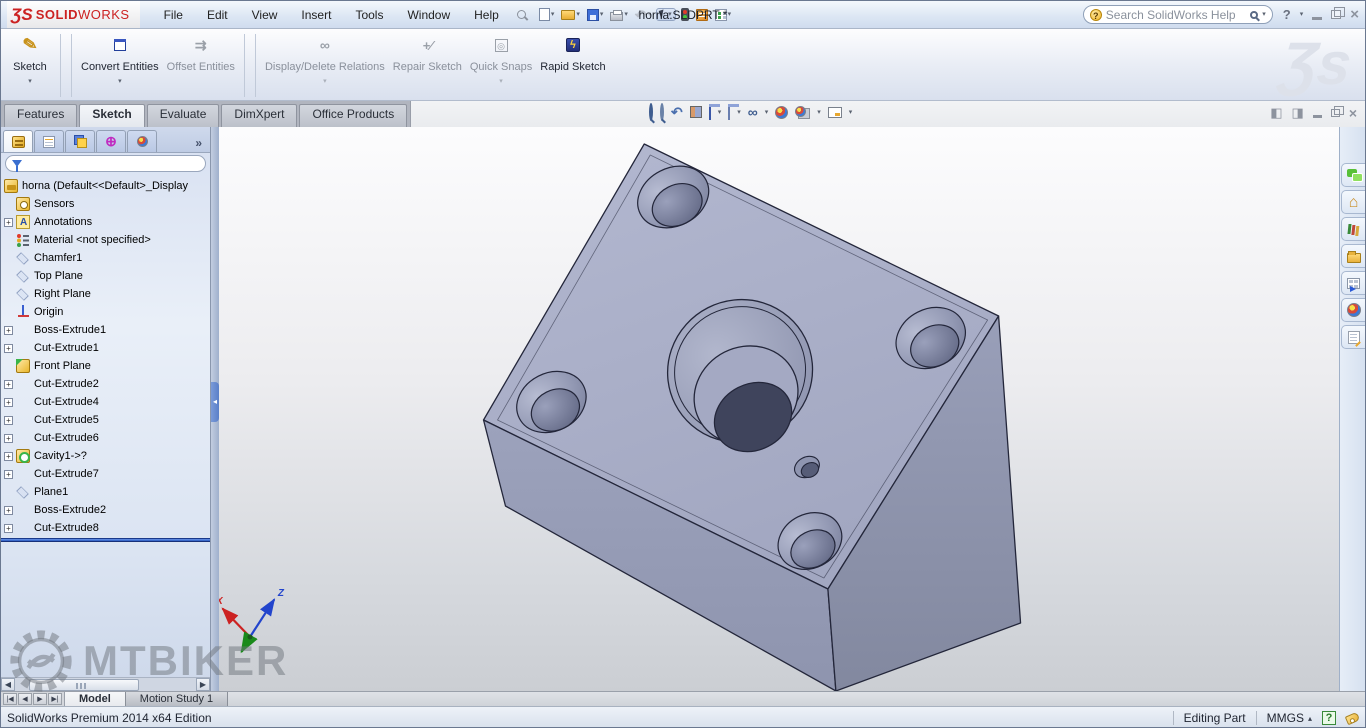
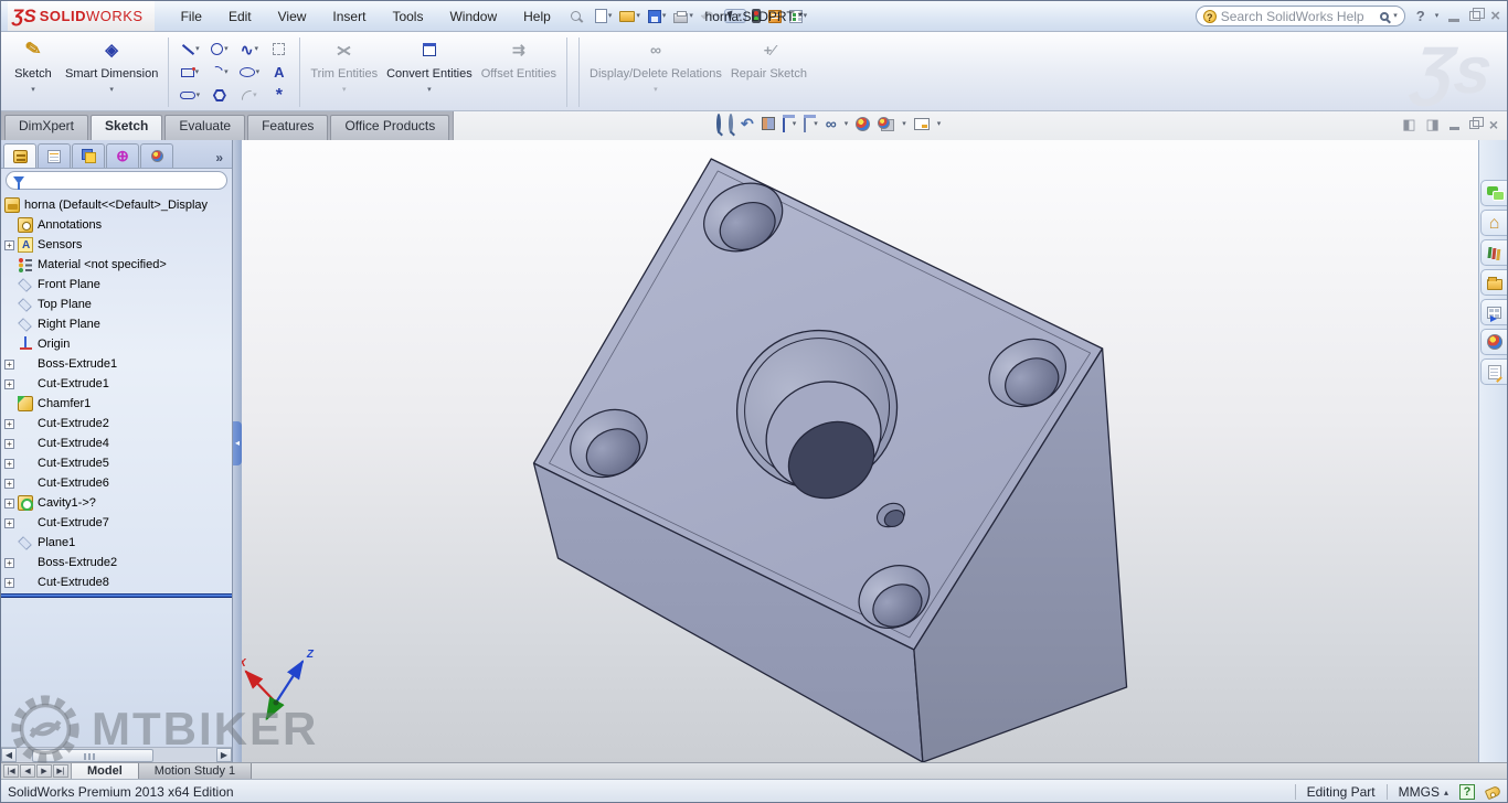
  ƷS
  SOLIDWORKS
  File
  Edit
  View
  Insert
  Tools
  Window
  Help
  ↶
  horna.SLDPRT *
  ?
  Search SolidWorks Help
  ?
  ×
  Sketch
+ ◈
+ Smart Dimension
+ ∿
+ A
+ *
+ Trim Entities
  Convert Entities
  ⇉
  Offset Entities
  ∞
  Display/Delete Relations
  +∕
  Repair Sketch
- ◎
- Quick Snaps
- ϟ
- Rapid Sketch
- Features
+ DimXpert
  Sketch
  Evaluate
- DimXpert
+ Features
  Office Products
  ↶
  ∞
  ◧
  ◨
  ×
  ⊕
  »
  horna (Default<<Default>_Display
- Sensors
+ Annotations
  +
- Annotations
+ Sensors
  Material <not specified>
- Chamfer1
+ Front Plane
  Top Plane
  Right Plane
  Origin
  +
  Boss-Extrude1
  +
  Cut-Extrude1
- Front Plane
+ Chamfer1
  +
  Cut-Extrude2
  +
  Cut-Extrude4
  +
  Cut-Extrude5
  +
  Cut-Extrude6
  +
  Cavity1->?
  +
  Cut-Extrude7
  Plane1
  +
  Boss-Extrude2
  +
  Cut-Extrude8
  ◀
  ▶
  ◂
  X
  Z
  ⌂
  MTBIKER
  Model
  Motion Study 1
- SolidWorks Premium 2014 x64 Edition
+ SolidWorks Premium 2013 x64 Edition
  Editing Part
  MMGS
  ▴
  ?
